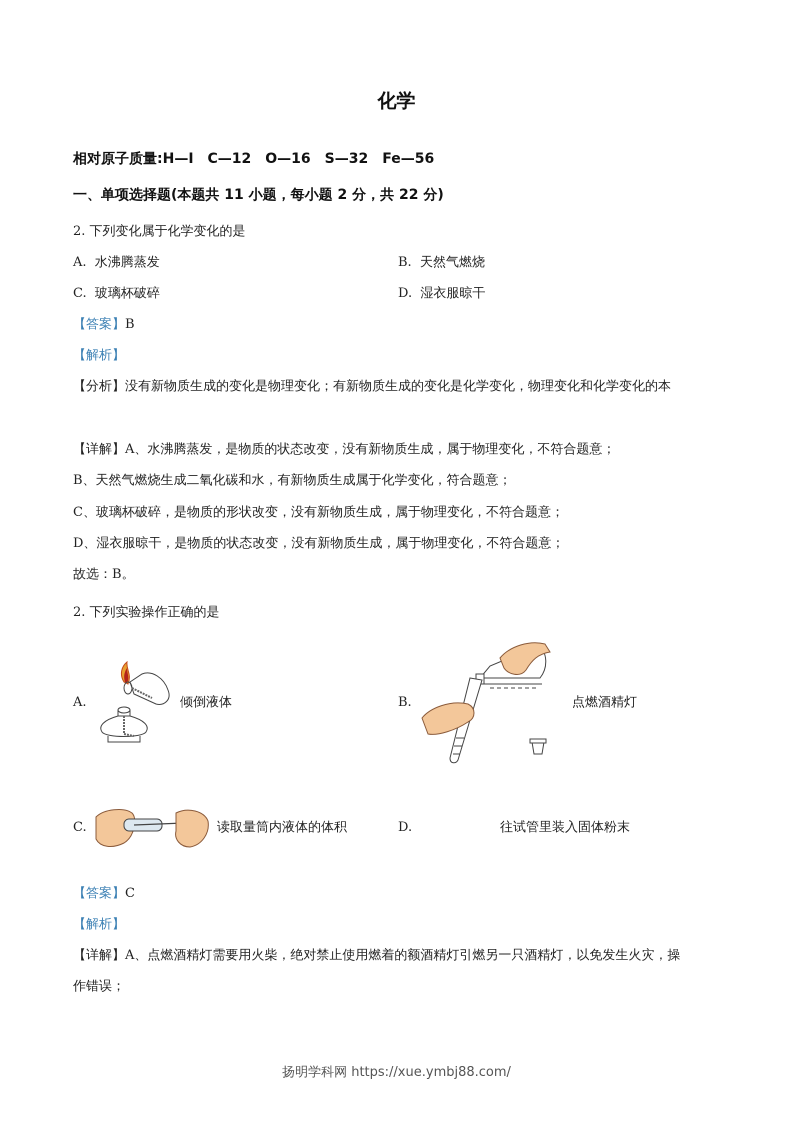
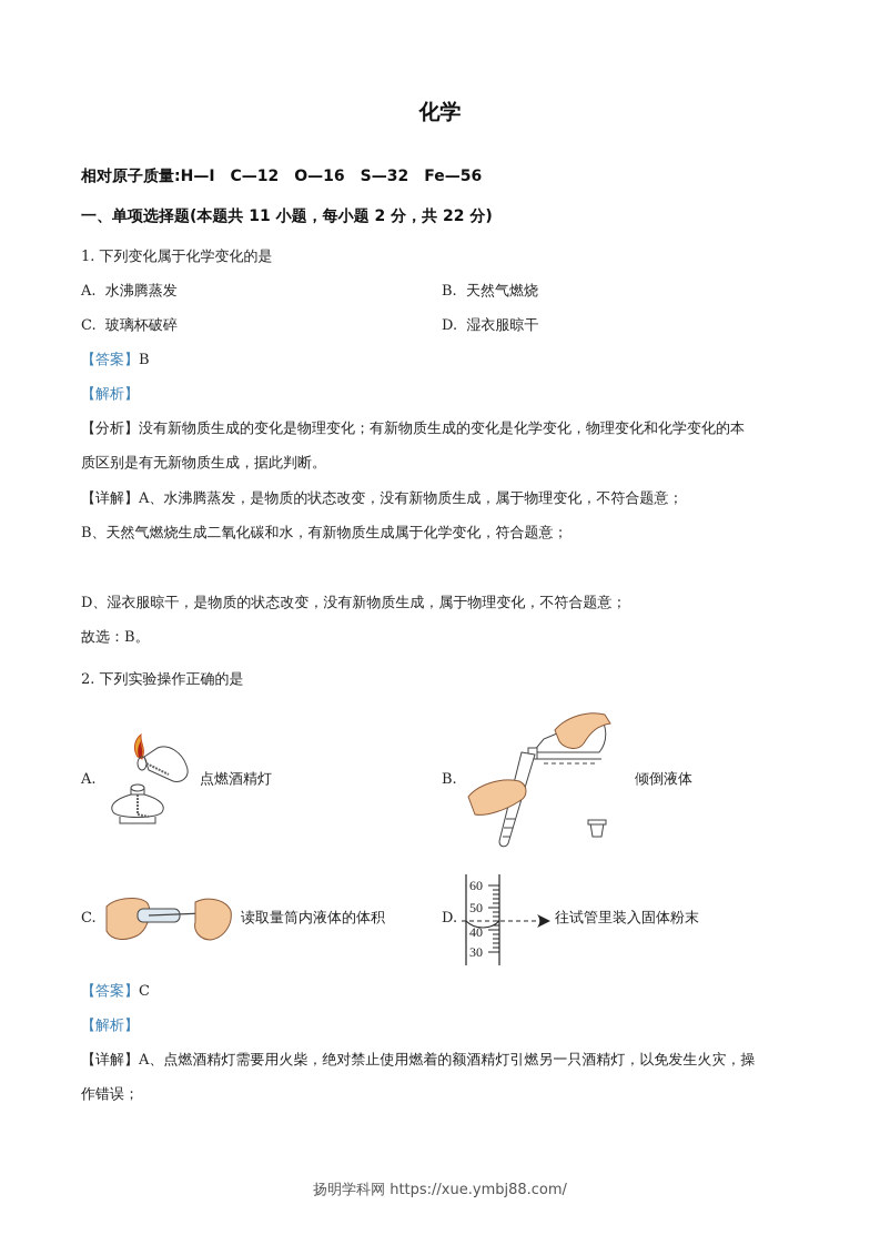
  化学
  相对原子质量:H—I C—12 O—16 S—32 Fe—56
  一、单项选择题(本题共 11 小题，每小题 2 分，共 22 分)
- 2. 下列变化属于化学变化的是
+ 1. 下列变化属于化学变化的是
  A. 水沸腾蒸发
  B. 天然气燃烧
  C. 玻璃杯破碎
  D. 湿衣服晾干
  【答案】B
  【解析】
  【分析】没有新物质生成的变化是物理变化；有新物质生成的变化是化学变化，物理变化和化学变化的本
+ 质区别是有无新物质生成，据此判断。
  【详解】A、水沸腾蒸发，是物质的状态改变，没有新物质生成，属于物理变化，不符合题意；
  B、天然气燃烧生成二氧化碳和水，有新物质生成属于化学变化，符合题意；
- C、玻璃杯破碎，是物质的形状改变，没有新物质生成，属于物理变化，不符合题意；
  D、湿衣服晾干，是物质的状态改变，没有新物质生成，属于物理变化，不符合题意；
  故选：B。
  2. 下列实验操作正确的是
  A.
- 倾倒液体
+ 点燃酒精灯
  B.
- 点燃酒精灯
+ 倾倒液体
  C.
  读取量筒内液体的体积
  D.
+ 60
+ 50
+ 40
+ 30
  往试管里装入固体粉末
  【答案】C
  【解析】
  【详解】A、点燃酒精灯需要用火柴，绝对禁止使用燃着的额酒精灯引燃另一只酒精灯，以免发生火灾，操
  作错误；
  扬明学科网 https://xue.ymbj88.com/
